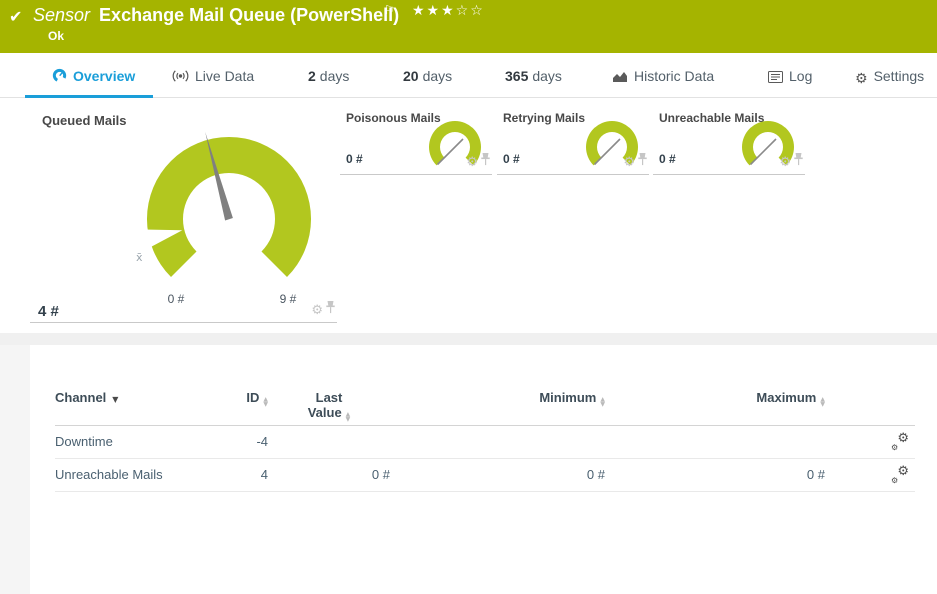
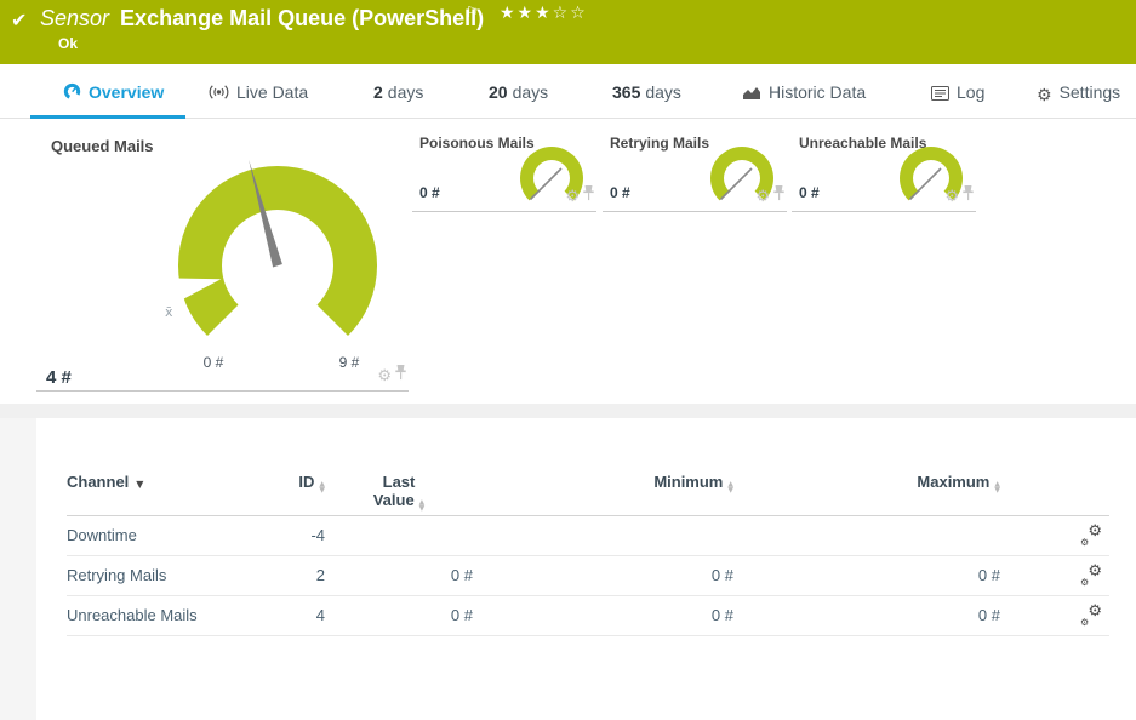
  ✔
  Sensor Exchange Mail Queue (PowerShell)
  ⚐
  ★★★☆☆
  Ok
  Overview
  Live Data
  2 days
  20 days
  365 days
  Historic Data
  Log
  ⚙ Settings
  Queued Mails
  x̄
  0 #
  9 #
  4 #
  ⚙
  Poisonous Mails
  0 #
  ⚙
  Retrying Mails
  0 #
  ⚙
  Unreachable Mails
  0 #
  ⚙
  Channel ▼	ID	LastValue	Minimum	Maximum
  Downtime	-4				⚙⚙
+ Retrying Mails	2	0 #	0 #	0 #	⚙⚙
  Unreachable Mails	4	0 #	0 #	0 #	⚙⚙
